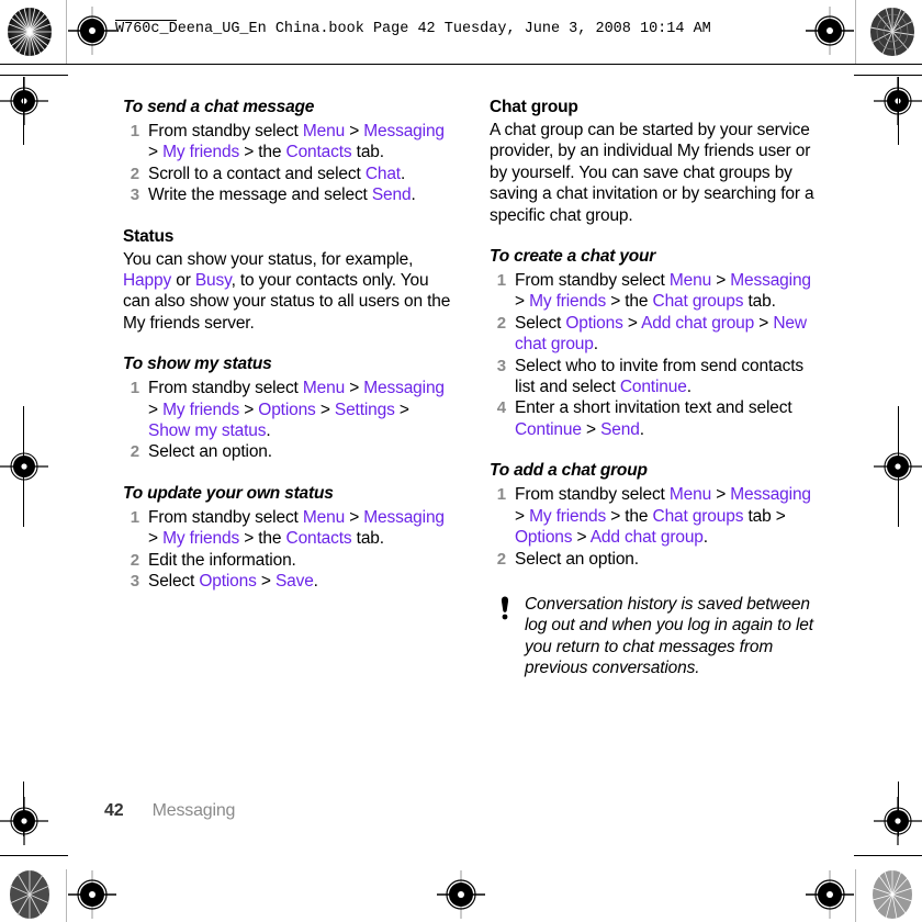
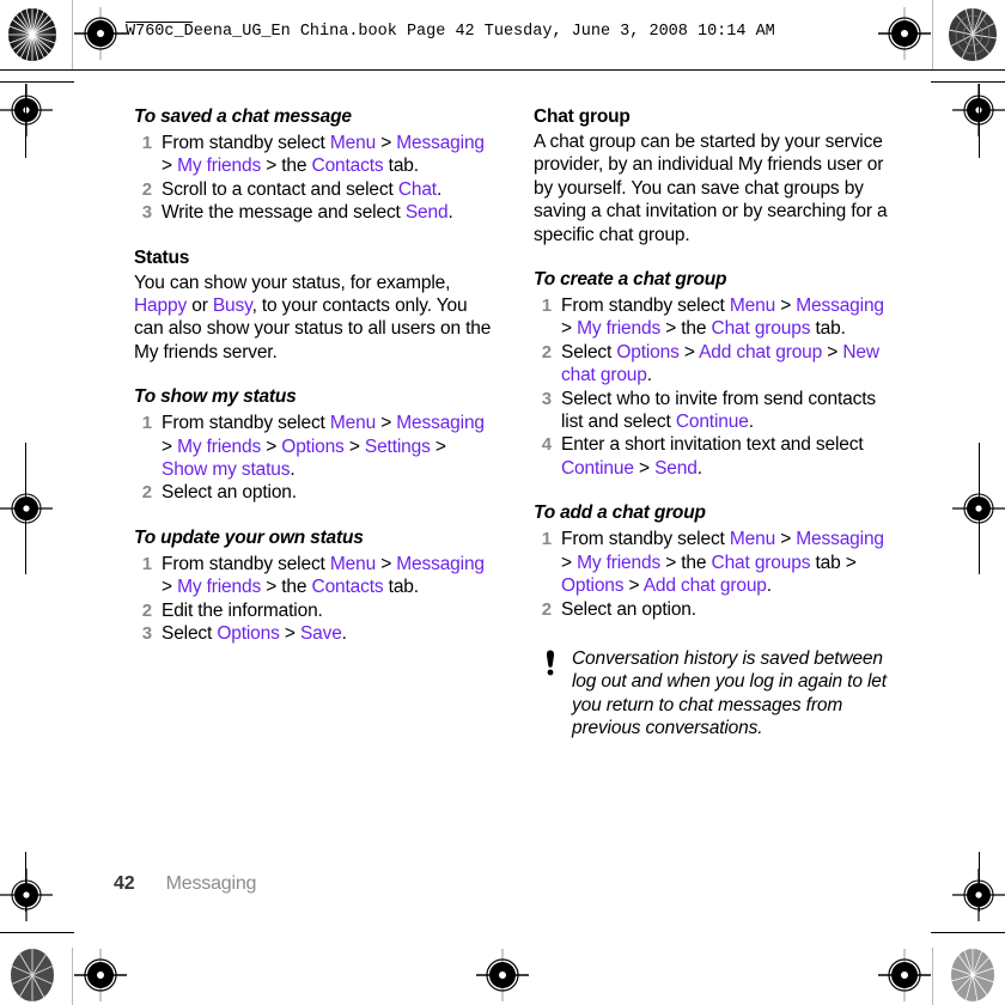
  W760c_Deena_UG_En China.book Page 42 Tuesday, June 3, 2008 10:14 AM
- To send a chat message
+ To saved a chat message
  1
  From standby select Menu > Messaging > My friends > the Contacts tab.
  2
  Scroll to a contact and select Chat.
  3
  Write the message and select Send.
  Status
  You can show your status, for example, Happy or Busy, to your contacts only. You can also show your status to all users on the My friends server.
  To show my status
  1
  From standby select Menu > Messaging > My friends > Options > Settings > Show my status.
  2
  Select an option.
  To update your own status
  1
  From standby select Menu > Messaging > My friends > the Contacts tab.
  2
  Edit the information.
  3
  Select Options > Save.
  Chat group
  A chat group can be started by your service provider, by an individual My friends user or by yourself. You can save chat groups by saving a chat invitation or by searching for a specific chat group.
- To create a chat your
+ To create a chat group
  1
  From standby select Menu > Messaging > My friends > the Chat groups tab.
  2
  Select Options > Add chat group > New chat group.
  3
  Select who to invite from send contacts list and select Continue.
  4
  Enter a short invitation text and select Continue > Send.
  To add a chat group
  1
  From standby select Menu > Messaging > My friends > the Chat groups tab > Options > Add chat group.
  2
  Select an option.
  Conversation history is saved between log out and when you log in again to let you return to chat messages from previous conversations.
  42 Messaging
